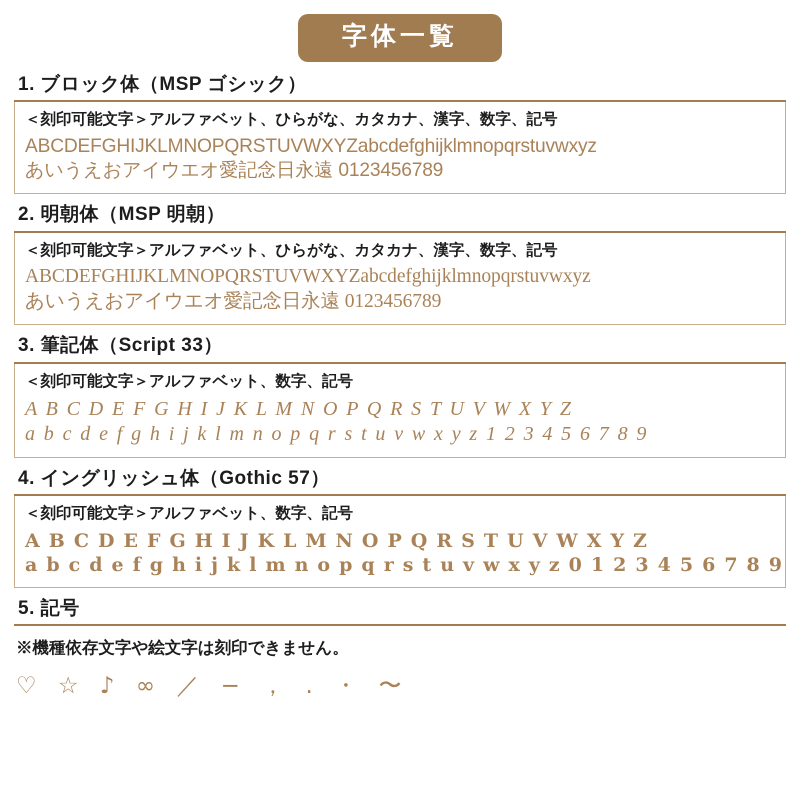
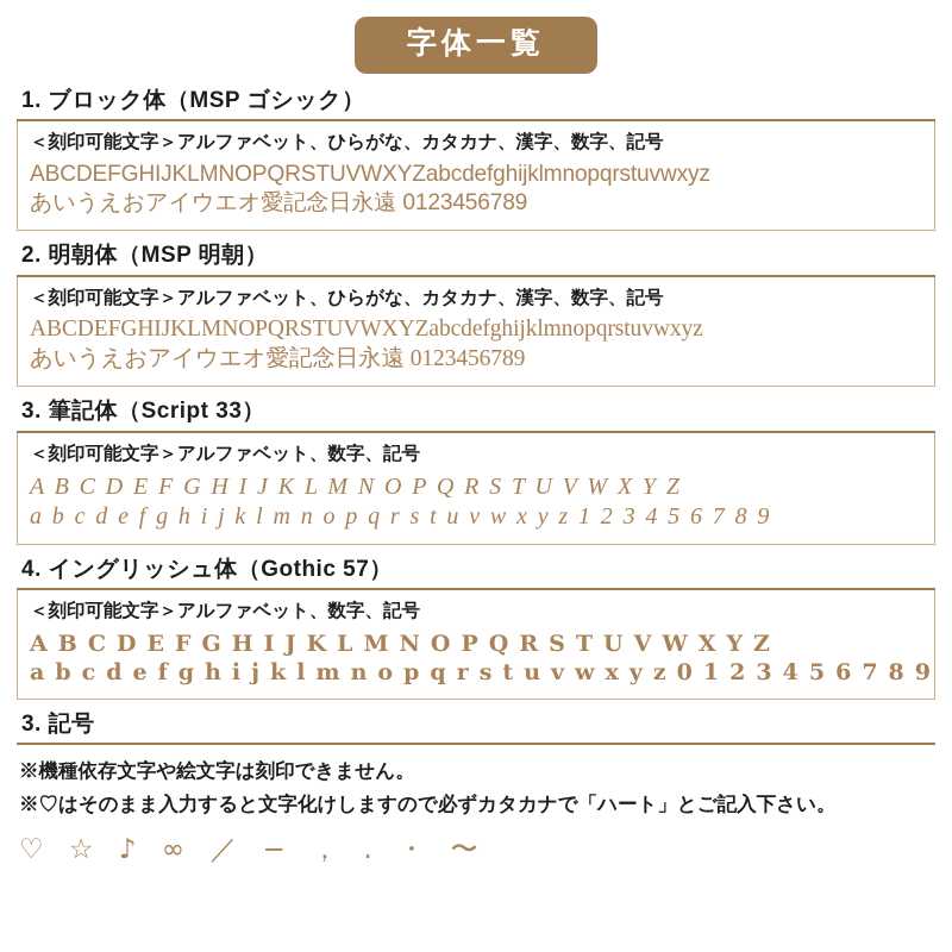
  字体一覧
  1. ブロック体（MSP ゴシック）
  ＜刻印可能文字＞アルファベット、ひらがな、カタカナ、漢字、数字、記号
  ABCDEFGHIJKLMNOPQRSTUVWXYZabcdefghijklmnopqrstuvwxyz
  あいうえおアイウエオ愛記念日永遠 0123456789
  2. 明朝体（MSP 明朝）
  ＜刻印可能文字＞アルファベット、ひらがな、カタカナ、漢字、数字、記号
  ABCDEFGHIJKLMNOPQRSTUVWXYZabcdefghijklmnopqrstuvwxyz
  あいうえおアイウエオ愛記念日永遠 0123456789
  3. 筆記体（Script 33）
  ＜刻印可能文字＞アルファベット、数字、記号
  A B C D E F G H I J K L M N O P Q R S T U V W X Y Z
  a b c d e f g h i j k l m n o p q r s t u v w x y z 1 2 3 4 5 6 7 8 9
  4. イングリッシュ体（Gothic 57）
  ＜刻印可能文字＞アルファベット、数字、記号
  A B C D E F G H I J K L M N O P Q R S T U V W X Y Z
  a b c d e f g h i j k l m n o p q r s t u v w x y z 0 1 2 3 4 5 6 7 8 9
- 5. 記号
+ 3. 記号
  ※機種依存文字や絵文字は刻印できません。
+ ※♡はそのまま入力すると文字化けしますので必ずカタカナで「ハート」とご記入下さい。
  ♡ ☆ ♪ ∞ ／ − ， . ・ 〜
